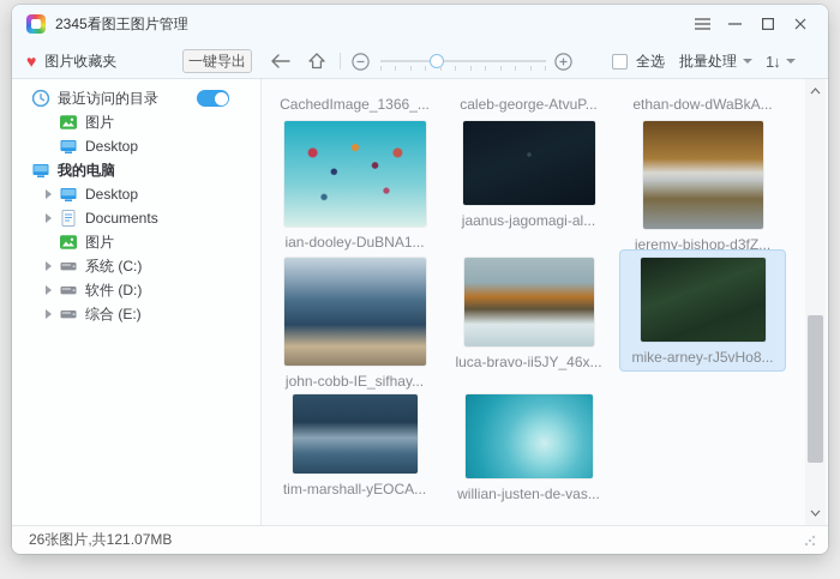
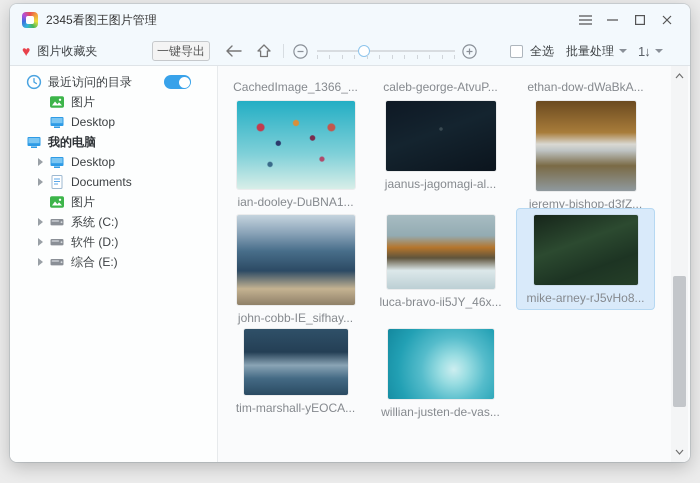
  2345看图王图片管理
  ♥
  图片收藏夹
  一键导出
  全选
  批量处理
  1↓
  最近访问的目录
  图片
  Desktop
  我的电脑
  Desktop
  Documents
  图片
  系统 (C:)
  软件 (D:)
  综合 (E:)
  CachedImage_1366_...
  caleb-george-AtvuP...
  ethan-dow-dWaBkA...
  ian-dooley-DuBNA1...
  jaanus-jagomagi-al...
  jeremy-bishop-d3fZ...
  john-cobb-IE_sifhay...
  luca-bravo-ii5JY_46x...
  mike-arney-rJ5vHo8...
  tim-marshall-yEOCA...
  willian-justen-de-vas...
- 26张图片,共121.07MB
